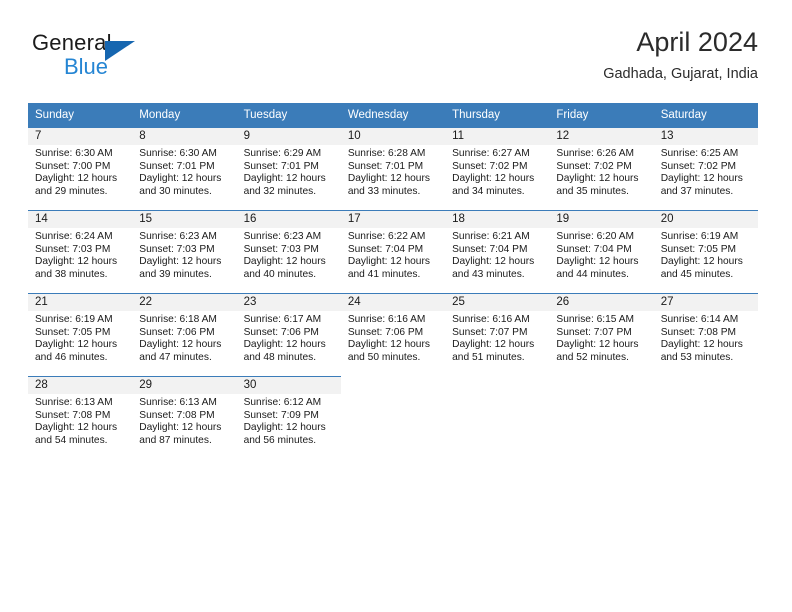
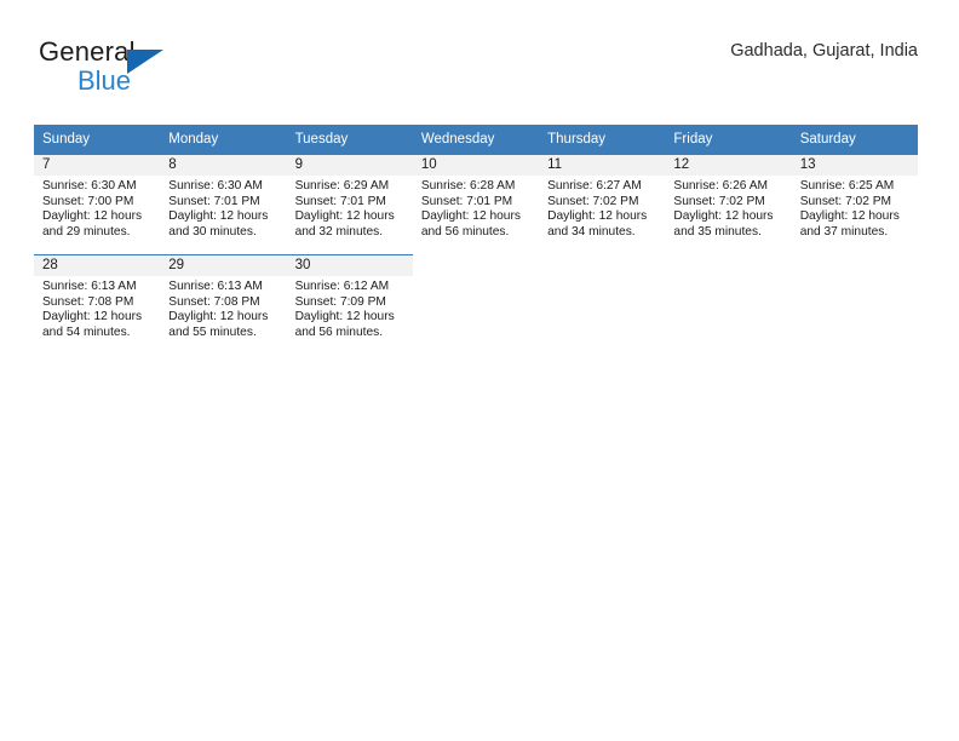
  General
  Blue
- April 2024
  Gadhada, Gujarat, India
  Sunday	Monday	Tuesday	Wednesday	Thursday	Friday	Saturday
- 7Sunrise: 6:30 AMSunset: 7:00 PMDaylight: 12 hoursand 29 minutes.	8Sunrise: 6:30 AMSunset: 7:01 PMDaylight: 12 hoursand 30 minutes.	9Sunrise: 6:29 AMSunset: 7:01 PMDaylight: 12 hoursand 32 minutes.	10Sunrise: 6:28 AMSunset: 7:01 PMDaylight: 12 hoursand 33 minutes.	11Sunrise: 6:27 AMSunset: 7:02 PMDaylight: 12 hoursand 34 minutes.	12Sunrise: 6:26 AMSunset: 7:02 PMDaylight: 12 hoursand 35 minutes.	13Sunrise: 6:25 AMSunset: 7:02 PMDaylight: 12 hoursand 37 minutes.
+ 7Sunrise: 6:30 AMSunset: 7:00 PMDaylight: 12 hoursand 29 minutes.	8Sunrise: 6:30 AMSunset: 7:01 PMDaylight: 12 hoursand 30 minutes.	9Sunrise: 6:29 AMSunset: 7:01 PMDaylight: 12 hoursand 32 minutes.	10Sunrise: 6:28 AMSunset: 7:01 PMDaylight: 12 hoursand 56 minutes.	11Sunrise: 6:27 AMSunset: 7:02 PMDaylight: 12 hoursand 34 minutes.	12Sunrise: 6:26 AMSunset: 7:02 PMDaylight: 12 hoursand 35 minutes.	13Sunrise: 6:25 AMSunset: 7:02 PMDaylight: 12 hoursand 37 minutes.
- 14Sunrise: 6:24 AMSunset: 7:03 PMDaylight: 12 hoursand 38 minutes.	15Sunrise: 6:23 AMSunset: 7:03 PMDaylight: 12 hoursand 39 minutes.	16Sunrise: 6:23 AMSunset: 7:03 PMDaylight: 12 hoursand 40 minutes.	17Sunrise: 6:22 AMSunset: 7:04 PMDaylight: 12 hoursand 41 minutes.	18Sunrise: 6:21 AMSunset: 7:04 PMDaylight: 12 hoursand 43 minutes.	19Sunrise: 6:20 AMSunset: 7:04 PMDaylight: 12 hoursand 44 minutes.	20Sunrise: 6:19 AMSunset: 7:05 PMDaylight: 12 hoursand 45 minutes.
- 21Sunrise: 6:19 AMSunset: 7:05 PMDaylight: 12 hoursand 46 minutes.	22Sunrise: 6:18 AMSunset: 7:06 PMDaylight: 12 hoursand 47 minutes.	23Sunrise: 6:17 AMSunset: 7:06 PMDaylight: 12 hoursand 48 minutes.	24Sunrise: 6:16 AMSunset: 7:06 PMDaylight: 12 hoursand 50 minutes.	25Sunrise: 6:16 AMSunset: 7:07 PMDaylight: 12 hoursand 51 minutes.	26Sunrise: 6:15 AMSunset: 7:07 PMDaylight: 12 hoursand 52 minutes.	27Sunrise: 6:14 AMSunset: 7:08 PMDaylight: 12 hoursand 53 minutes.
- 28Sunrise: 6:13 AMSunset: 7:08 PMDaylight: 12 hoursand 54 minutes.	29Sunrise: 6:13 AMSunset: 7:08 PMDaylight: 12 hoursand 87 minutes.	30Sunrise: 6:12 AMSunset: 7:09 PMDaylight: 12 hoursand 56 minutes.
+ 28Sunrise: 6:13 AMSunset: 7:08 PMDaylight: 12 hoursand 54 minutes.	29Sunrise: 6:13 AMSunset: 7:08 PMDaylight: 12 hoursand 55 minutes.	30Sunrise: 6:12 AMSunset: 7:09 PMDaylight: 12 hoursand 56 minutes.
